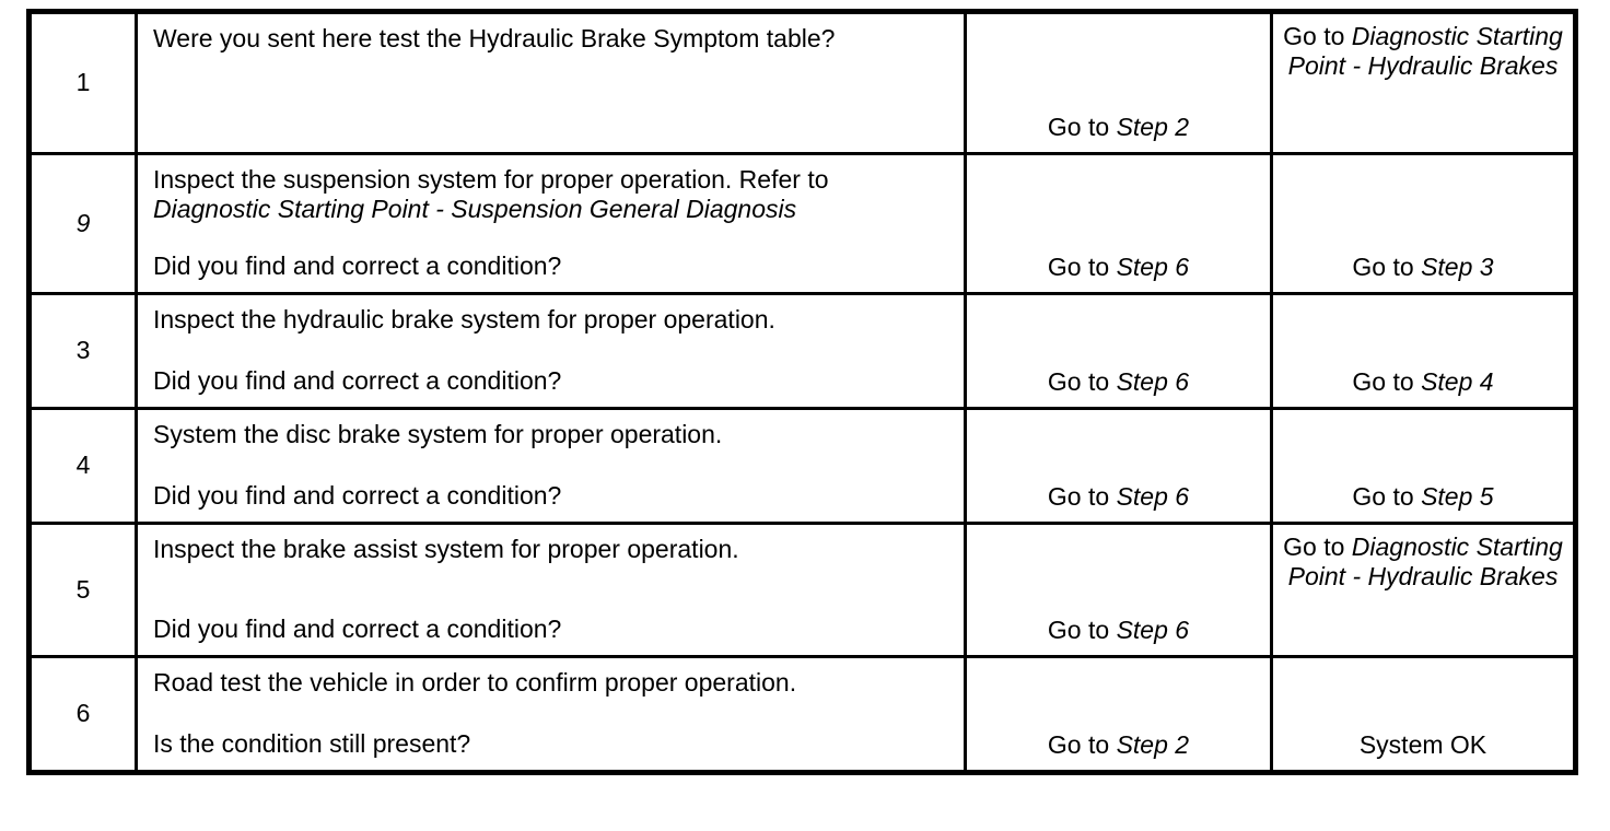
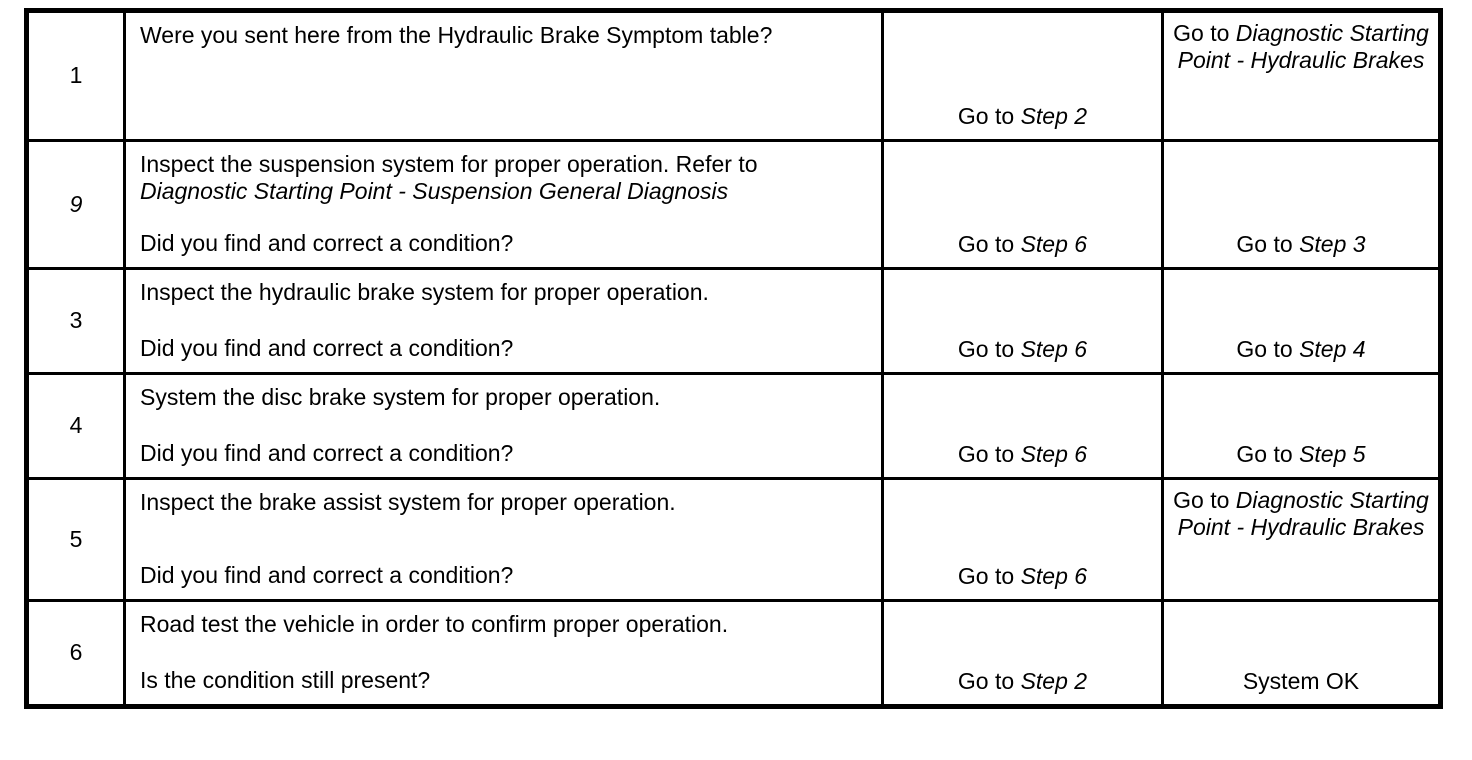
- 1	Were you sent here test the Hydraulic Brake Symptom table?	Go to Step 2	Go to Diagnostic Starting Point - Hydraulic Brakes
+ 1	Were you sent here from the Hydraulic Brake Symptom table?	Go to Step 2	Go to Diagnostic Starting Point - Hydraulic Brakes
  9	Inspect the suspension system for proper operation. Refer to Diagnostic Starting Point - Suspension General Diagnosis Did you find and correct a condition?	Go to Step 6	Go to Step 3
  3	Inspect the hydraulic brake system for proper operation. Did you find and correct a condition?	Go to Step 6	Go to Step 4
  4	System the disc brake system for proper operation. Did you find and correct a condition?	Go to Step 6	Go to Step 5
  5	Inspect the brake assist system for proper operation. Did you find and correct a condition?	Go to Step 6	Go to Diagnostic Starting Point - Hydraulic Brakes
  6	Road test the vehicle in order to confirm proper operation. Is the condition still present?	Go to Step 2	System OK
